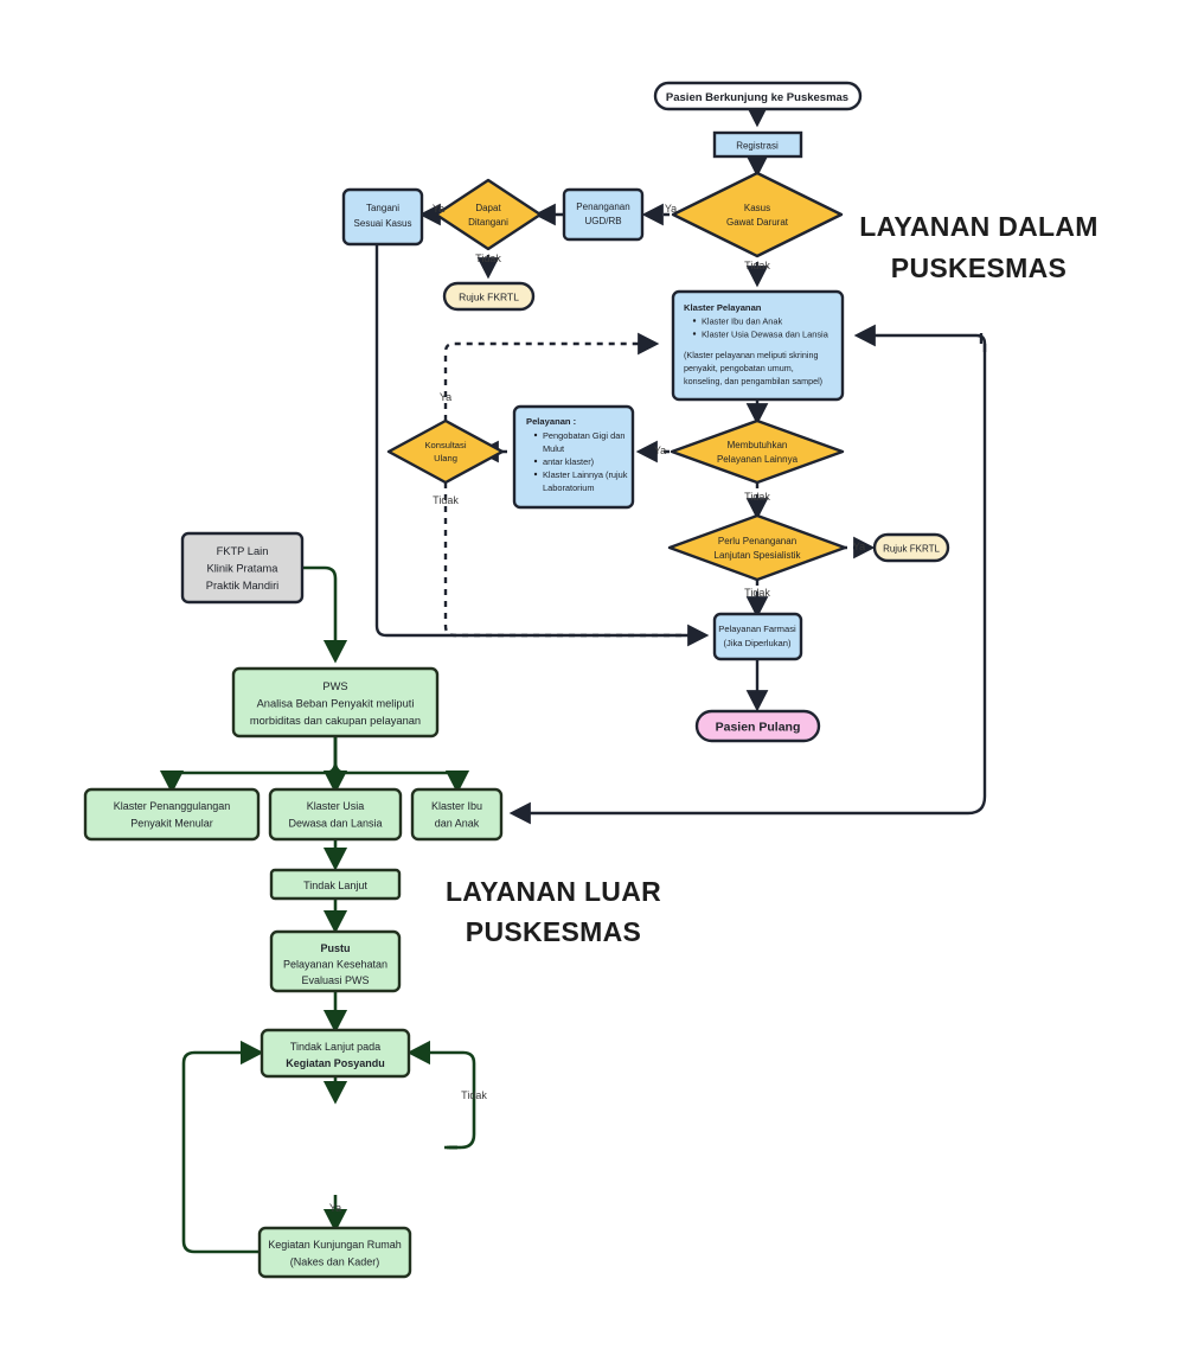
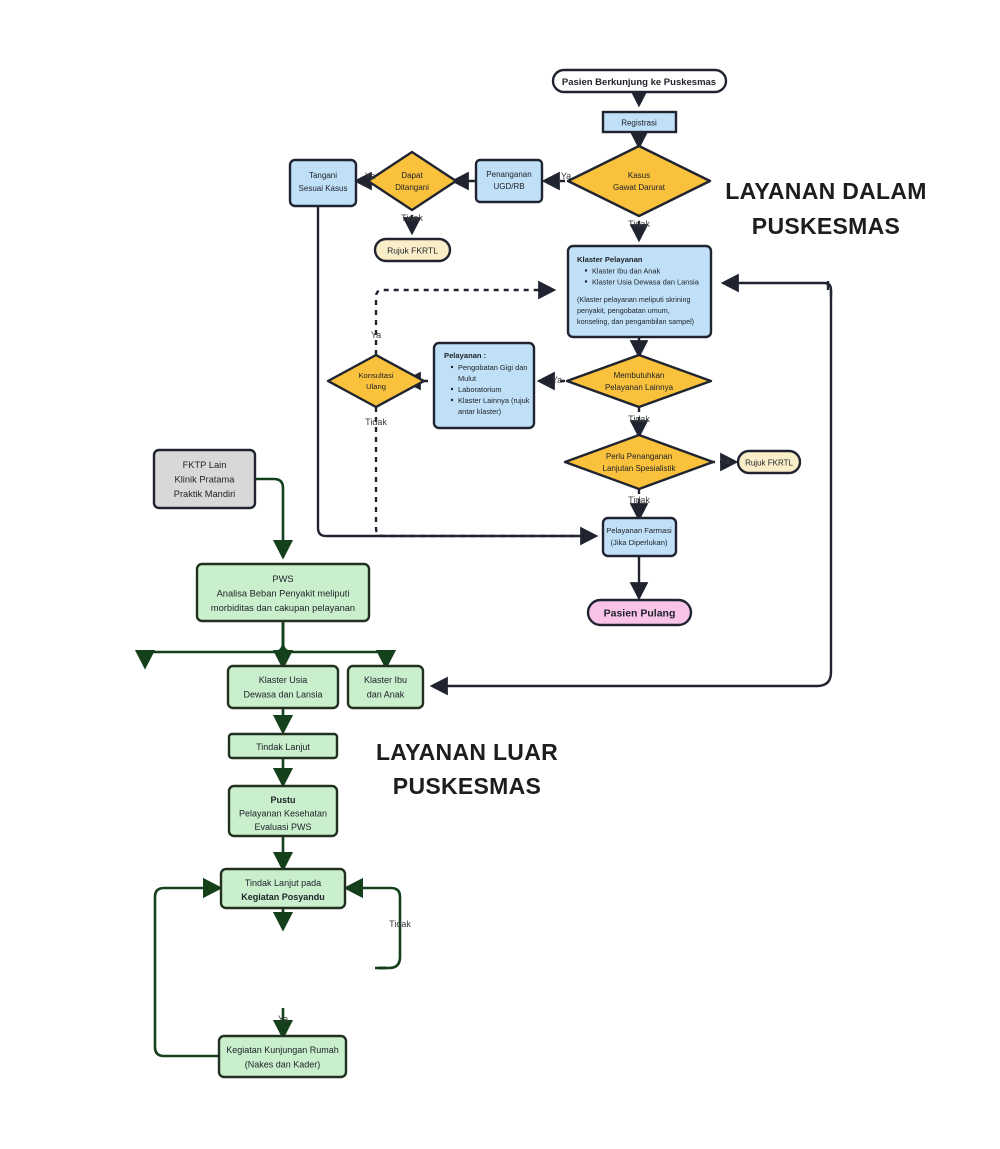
  Pasien Berkunjung ke Puskesmas
  Registrasi
  Kasus
  Gawat Darurat
  Penanganan
  UGD/RB
  Dapat
  Ditangani
  Tangani
  Sesuai Kasus
  Rujuk FKRTL
  Klaster Pelayanan
  Klaster Ibu dan Anak
  Klaster Usia Dewasa dan Lansia
  (Klaster pelayanan meliputi skrining
  penyakit, pengobatan umum,
  konseling, dan pengambilan sampel)
  Membutuhkan
  Pelayanan Lainnya
  Pelayanan :
  Pengobatan Gigi dan
  Mulut
- antar klaster)
+ Laboratorium
  Klaster Lainnya (rujuk
- Laboratorium
+ antar klaster)
  Konsultasi
  Ulang
  Perlu Penanganan
  Lanjutan Spesialistik
  Rujuk FKRTL
  Pelayanan Farmasi
  (Jika Diperlukan)
  Pasien Pulang
  FKTP Lain
  Klinik Pratama
  Praktik Mandiri
  PWS
  Analisa Beban Penyakit meliputi
  morbiditas dan cakupan pelayanan
- Klaster Penanggulangan
- Penyakit Menular
  Klaster Usia
  Dewasa dan Lansia
  Klaster Ibu
  dan Anak
  Tindak Lanjut
  Pustu
  Pelayanan Kesehatan
  Evaluasi PWS
  Tindak Lanjut pada
  Kegiatan Posyandu
  Kegiatan Kunjungan Rumah
  (Nakes dan Kader)
  Ya
  Tidak
  Ya
  Tidak
  Ya
  Tidak
  Ya
  Tidak
  Ya
  Tidak
  Tidak
  Ya
  LAYANAN DALAM
  PUSKESMAS
  LAYANAN LUAR
  PUSKESMAS
